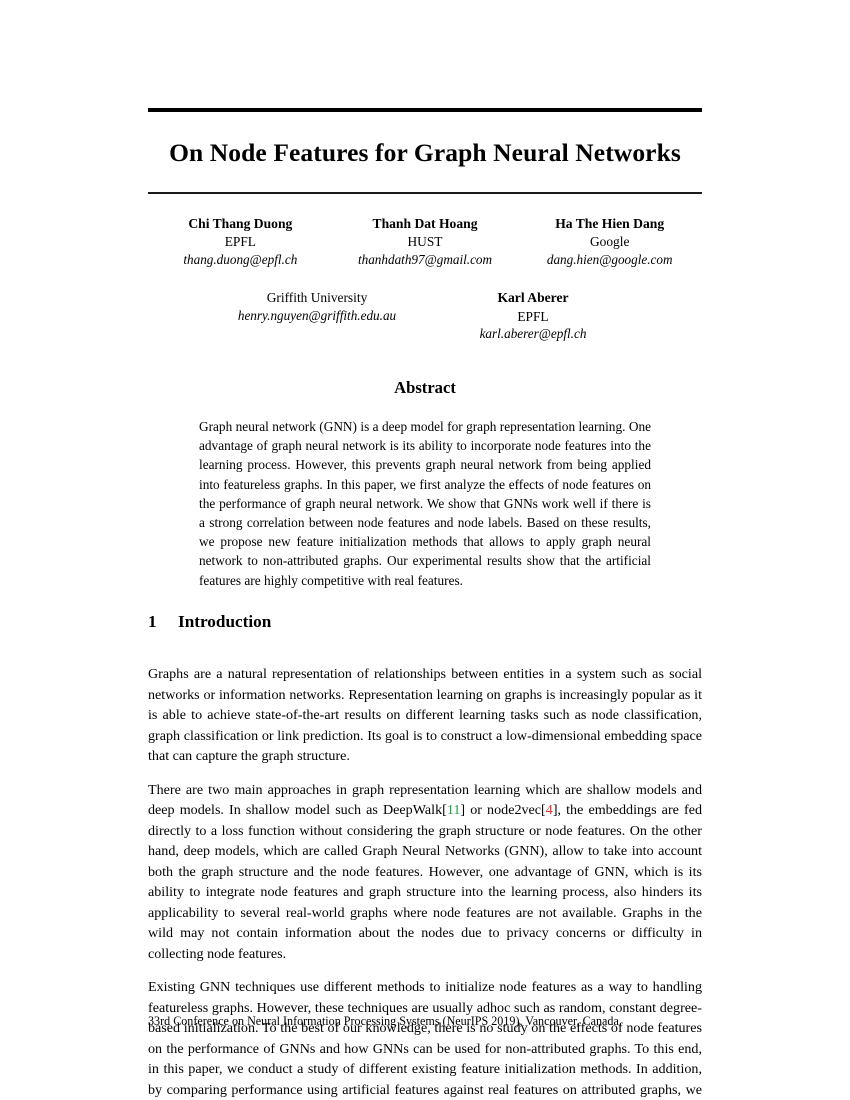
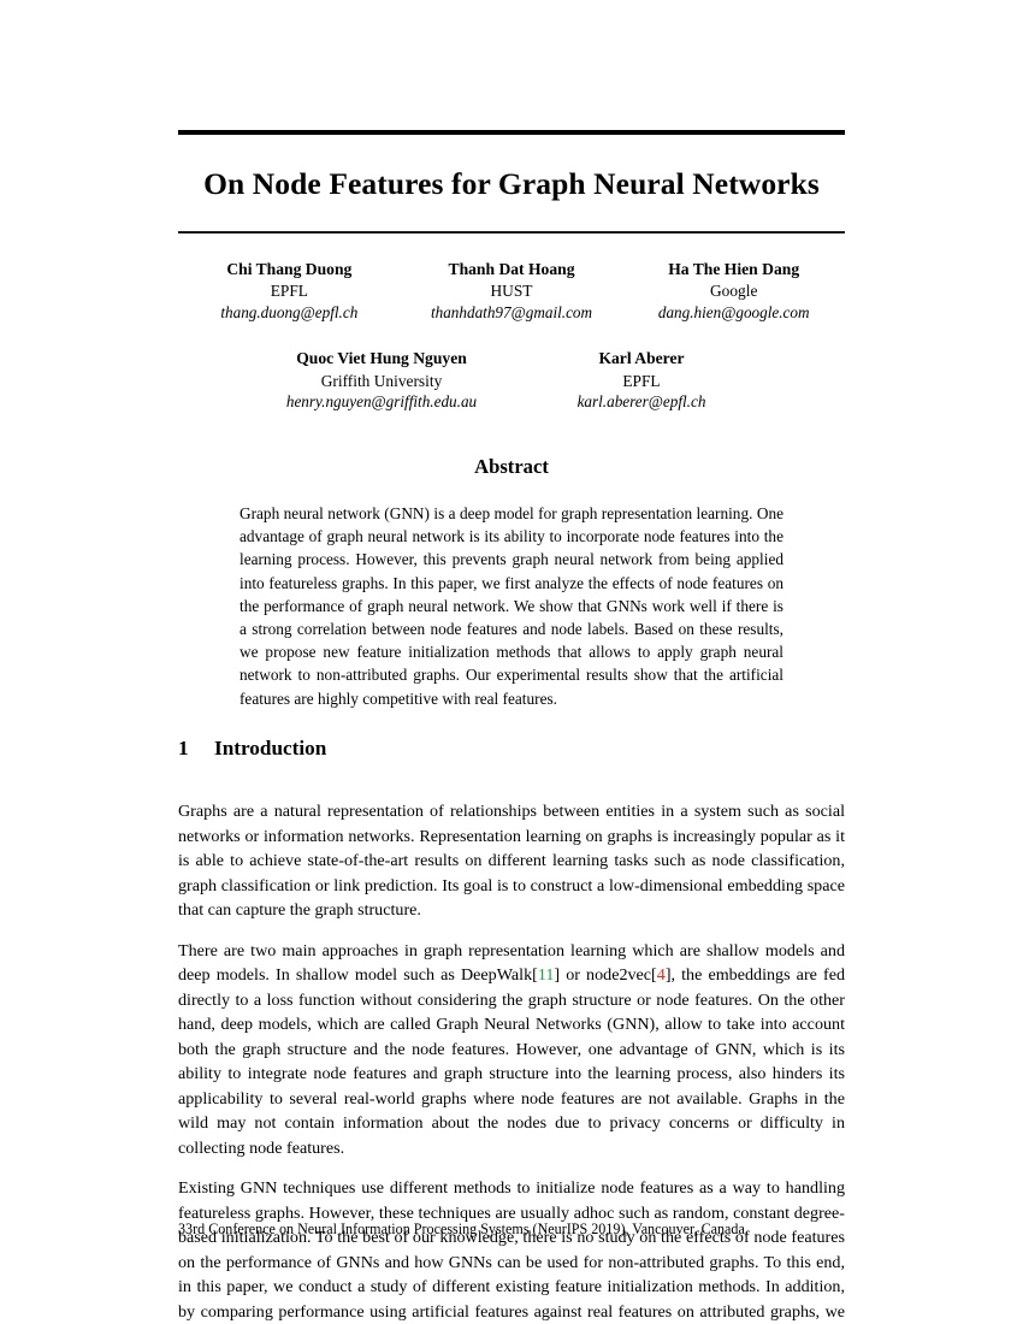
  On Node Features for Graph Neural Networks
  Chi Thang Duong
  EPFL
  thang.duong@epfl.ch
  Thanh Dat Hoang
  HUST
  thanhdath97@gmail.com
  Ha The Hien Dang
  Google
  dang.hien@google.com
+ Quoc Viet Hung Nguyen
  Griffith University
  henry.nguyen@griffith.edu.au
  Karl Aberer
  EPFL
  karl.aberer@epfl.ch
  Abstract
  Graph neural network (GNN) is a deep model for graph representation learning. One advantage of graph neural network is its ability to incorporate node features into the learning process. However, this prevents graph neural network from being applied into featureless graphs. In this paper, we first analyze the effects of node features on the performance of graph neural network. We show that GNNs work well if there is a strong correlation between node features and node labels. Based on these results, we propose new feature initialization methods that allows to apply graph neural network to non-attributed graphs. Our experimental results show that the artificial features are highly competitive with real features.
  1 Introduction
  Graphs are a natural representation of relationships between entities in a system such as social networks or information networks. Representation learning on graphs is increasingly popular as it is able to achieve state-of-the-art results on different learning tasks such as node classification, graph classification or link prediction. Its goal is to construct a low-dimensional embedding space that can capture the graph structure.
  There are two main approaches in graph representation learning which are shallow models and deep models. In shallow model such as DeepWalk[11] or node2vec[4], the embeddings are fed directly to a loss function without considering the graph structure or node features. On the other hand, deep models, which are called Graph Neural Networks (GNN), allow to take into account both the graph structure and the node features. However, one advantage of GNN, which is its ability to integrate node features and graph structure into the learning process, also hinders its applicability to several real-world graphs where node features are not available. Graphs in the wild may not contain information about the nodes due to privacy concerns or difficulty in collecting node features.
  Existing GNN techniques use different methods to initialize node features as a way to handling featureless graphs. However, these techniques are usually adhoc such as random, constant degree-based initialization. To the best of our knowledge, there is no study on the effects of node features on the performance of GNNs and how GNNs can be used for non-attributed graphs. To this end, in this paper, we conduct a study of different existing feature initialization methods. In addition, by comparing performance using artificial features against real features on attributed graphs, we
  33rd Conference on Neural Information Processing Systems (NeurIPS 2019), Vancouver, Canada.
